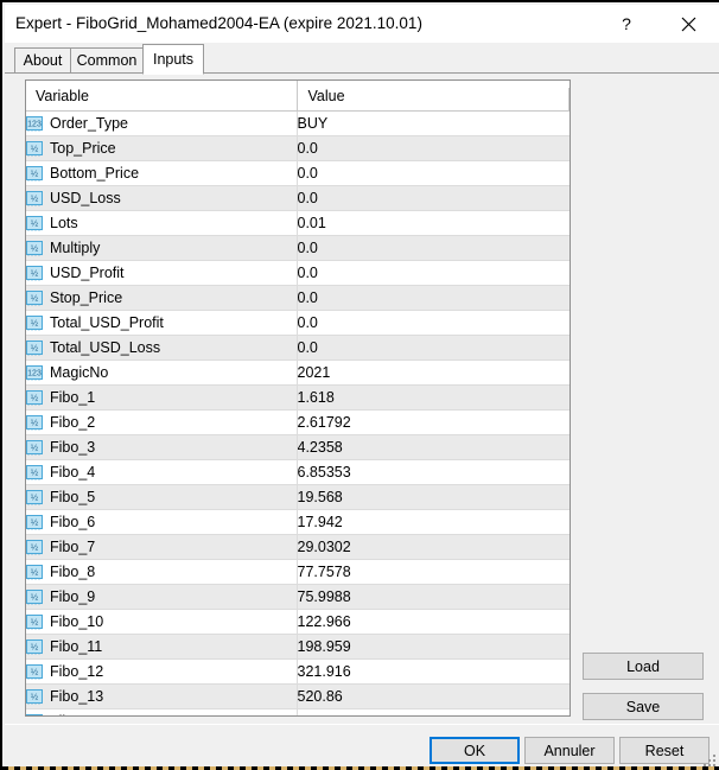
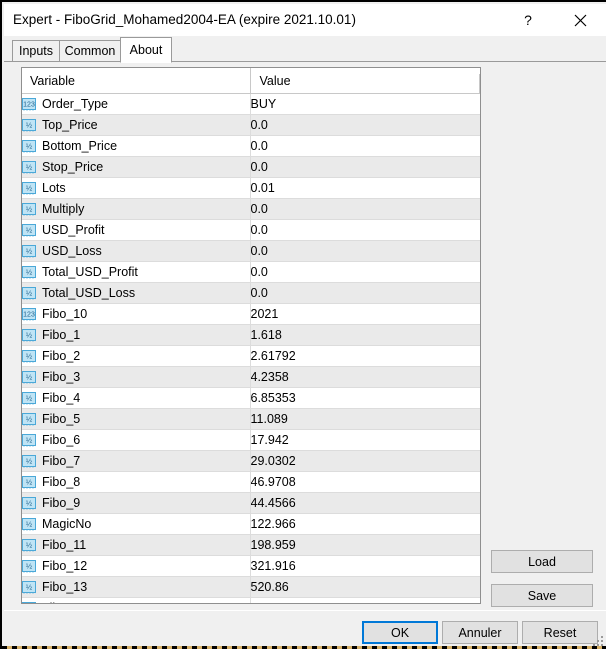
  Expert - FiboGrid_Mohamed2004-EA (expire 2021.10.01)
  ?
- About
+ Inputs
  Common
- Inputs
+ About
  Variable	Value
  Order_Type	BUY
  ½ Top_Price	0.0
  ½ Bottom_Price	0.0
- ½ USD_Loss	0.0
+ ½ Stop_Price	0.0
  ½ Lots	0.01
  ½ Multiply	0.0
  ½ USD_Profit	0.0
- ½ Stop_Price	0.0
+ ½ USD_Loss	0.0
  ½ Total_USD_Profit	0.0
  ½ Total_USD_Loss	0.0
- MagicNo	2021
+ Fibo_10	2021
  ½ Fibo_1	1.618
  ½ Fibo_2	2.61792
  ½ Fibo_3	4.2358
  ½ Fibo_4	6.85353
- ½ Fibo_5	19.568
+ ½ Fibo_5	11.089
  ½ Fibo_6	17.942
  ½ Fibo_7	29.0302
- ½ Fibo_8	77.7578
+ ½ Fibo_8	46.9708
- ½ Fibo_9	75.9988
+ ½ Fibo_9	44.4566
- ½ Fibo_10	122.966
+ ½ MagicNo	122.966
  ½ Fibo_11	198.959
  ½ Fibo_12	321.916
  ½ Fibo_13	520.86
  Load
  Save
  OK
  Annuler
  Reset
